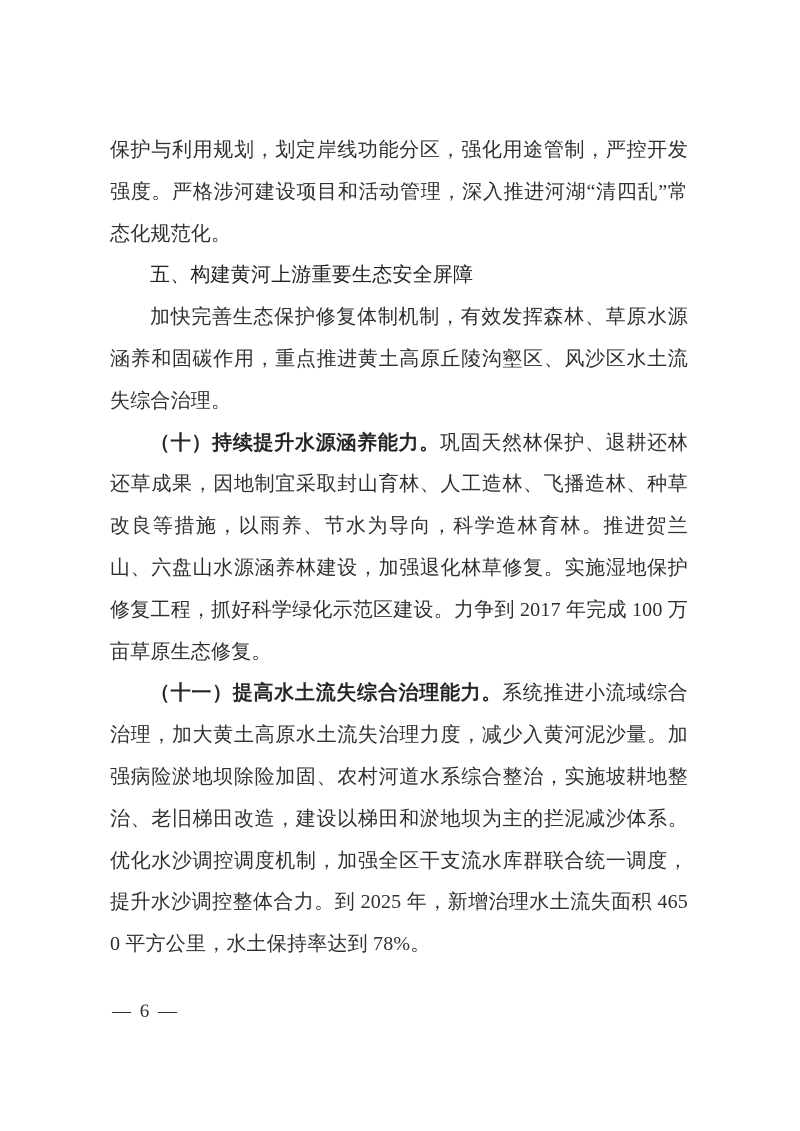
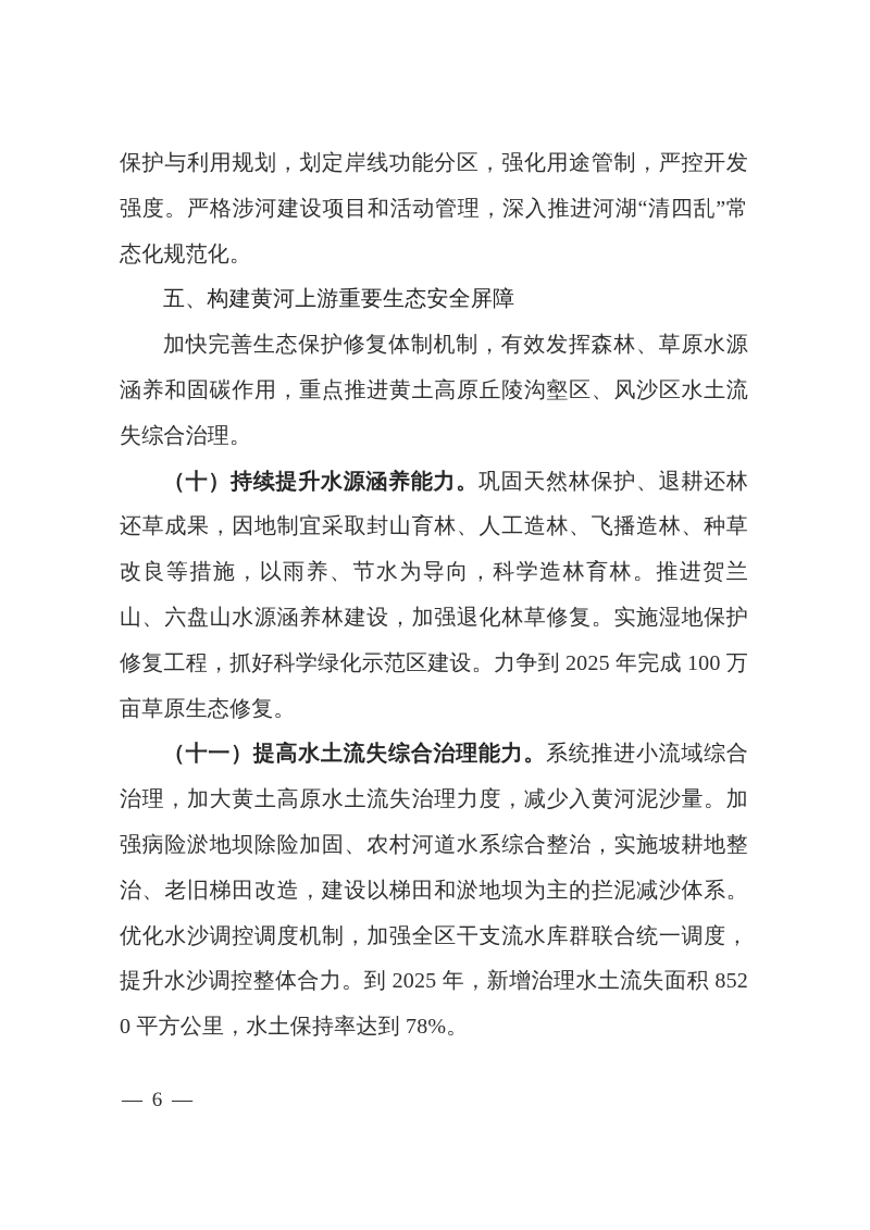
  保护与利用规划，划定岸线功能分区，强化用途管制，严控开发强度。严格涉河建设项目和活动管理，深入推进河湖“清四乱”常态化规范化。
  五、构建黄河上游重要生态安全屏障
  加快完善生态保护修复体制机制，有效发挥森林、草原水源涵养和固碳作用，重点推进黄土高原丘陵沟壑区、风沙区水土流失综合治理。
- （十）持续提升水源涵养能力。巩固天然林保护、退耕还林还草成果，因地制宜采取封山育林、人工造林、飞播造林、种草改良等措施，以雨养、节水为导向，科学造林育林。推进贺兰山、六盘山水源涵养林建设，加强退化林草修复。实施湿地保护修复工程，抓好科学绿化示范区建设。力争到 2017 年完成 100 万亩草原生态修复。
+ （十）持续提升水源涵养能力。巩固天然林保护、退耕还林还草成果，因地制宜采取封山育林、人工造林、飞播造林、种草改良等措施，以雨养、节水为导向，科学造林育林。推进贺兰山、六盘山水源涵养林建设，加强退化林草修复。实施湿地保护修复工程，抓好科学绿化示范区建设。力争到 2025 年完成 100 万亩草原生态修复。
- （十一）提高水土流失综合治理能力。系统推进小流域综合治理，加大黄土高原水土流失治理力度，减少入黄河泥沙量。加强病险淤地坝除险加固、农村河道水系综合整治，实施坡耕地整治、老旧梯田改造，建设以梯田和淤地坝为主的拦泥减沙体系。优化水沙调控调度机制，加强全区干支流水库群联合统一调度，提升水沙调控整体合力。到 2025 年，新增治理水土流失面积 4650 平方公里，水土保持率达到 78%。
+ （十一）提高水土流失综合治理能力。系统推进小流域综合治理，加大黄土高原水土流失治理力度，减少入黄河泥沙量。加强病险淤地坝除险加固、农村河道水系综合整治，实施坡耕地整治、老旧梯田改造，建设以梯田和淤地坝为主的拦泥减沙体系。优化水沙调控调度机制，加强全区干支流水库群联合统一调度，提升水沙调控整体合力。到 2025 年，新增治理水土流失面积 8520 平方公里，水土保持率达到 78%。
  — 6 —
